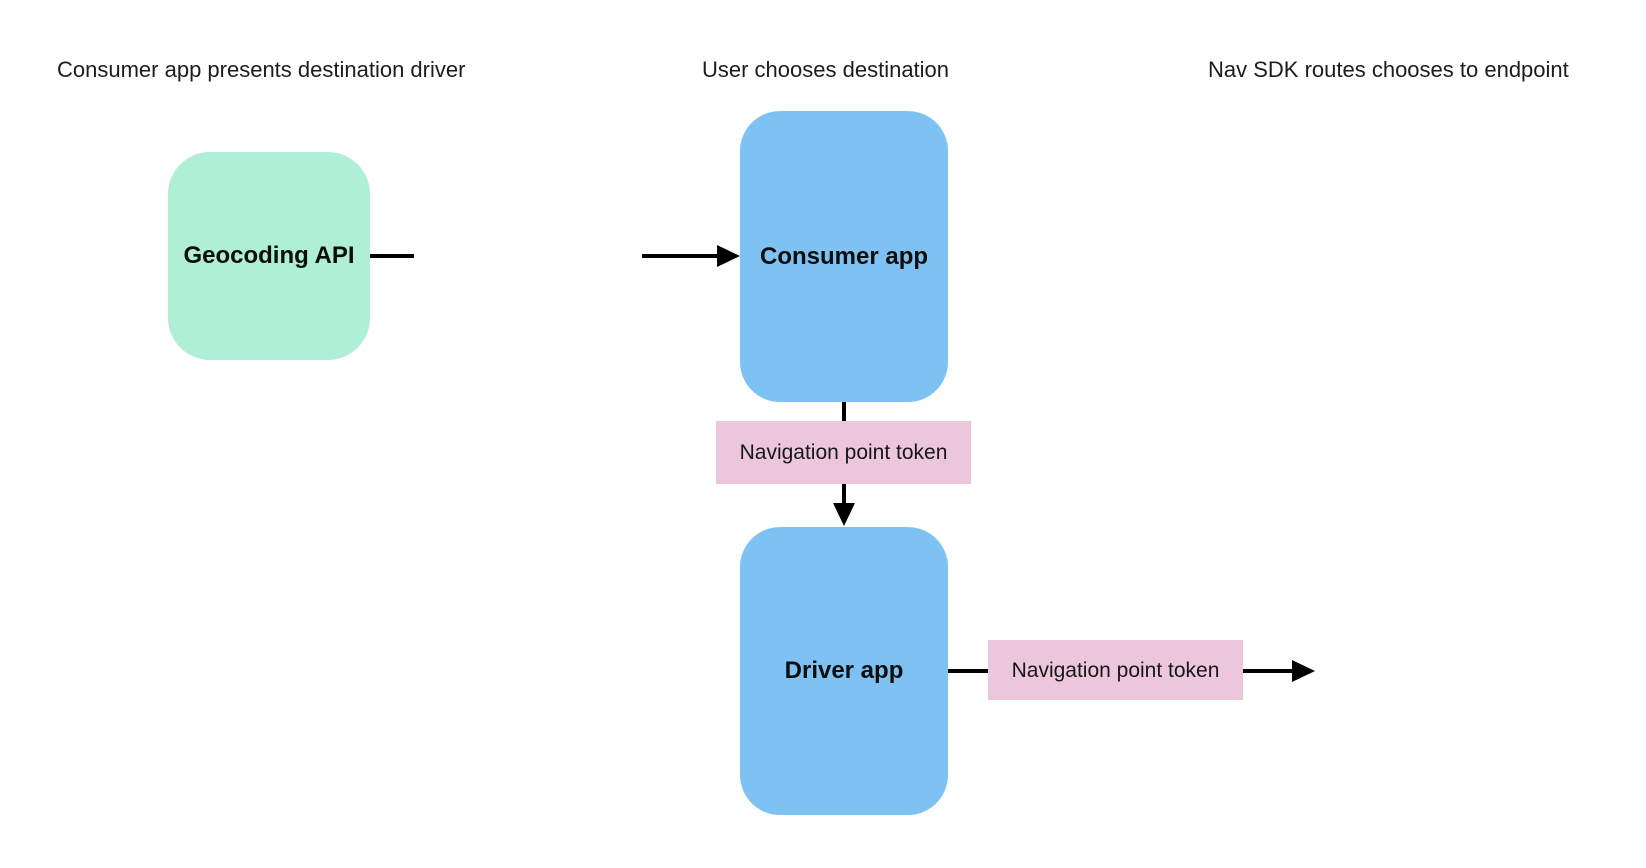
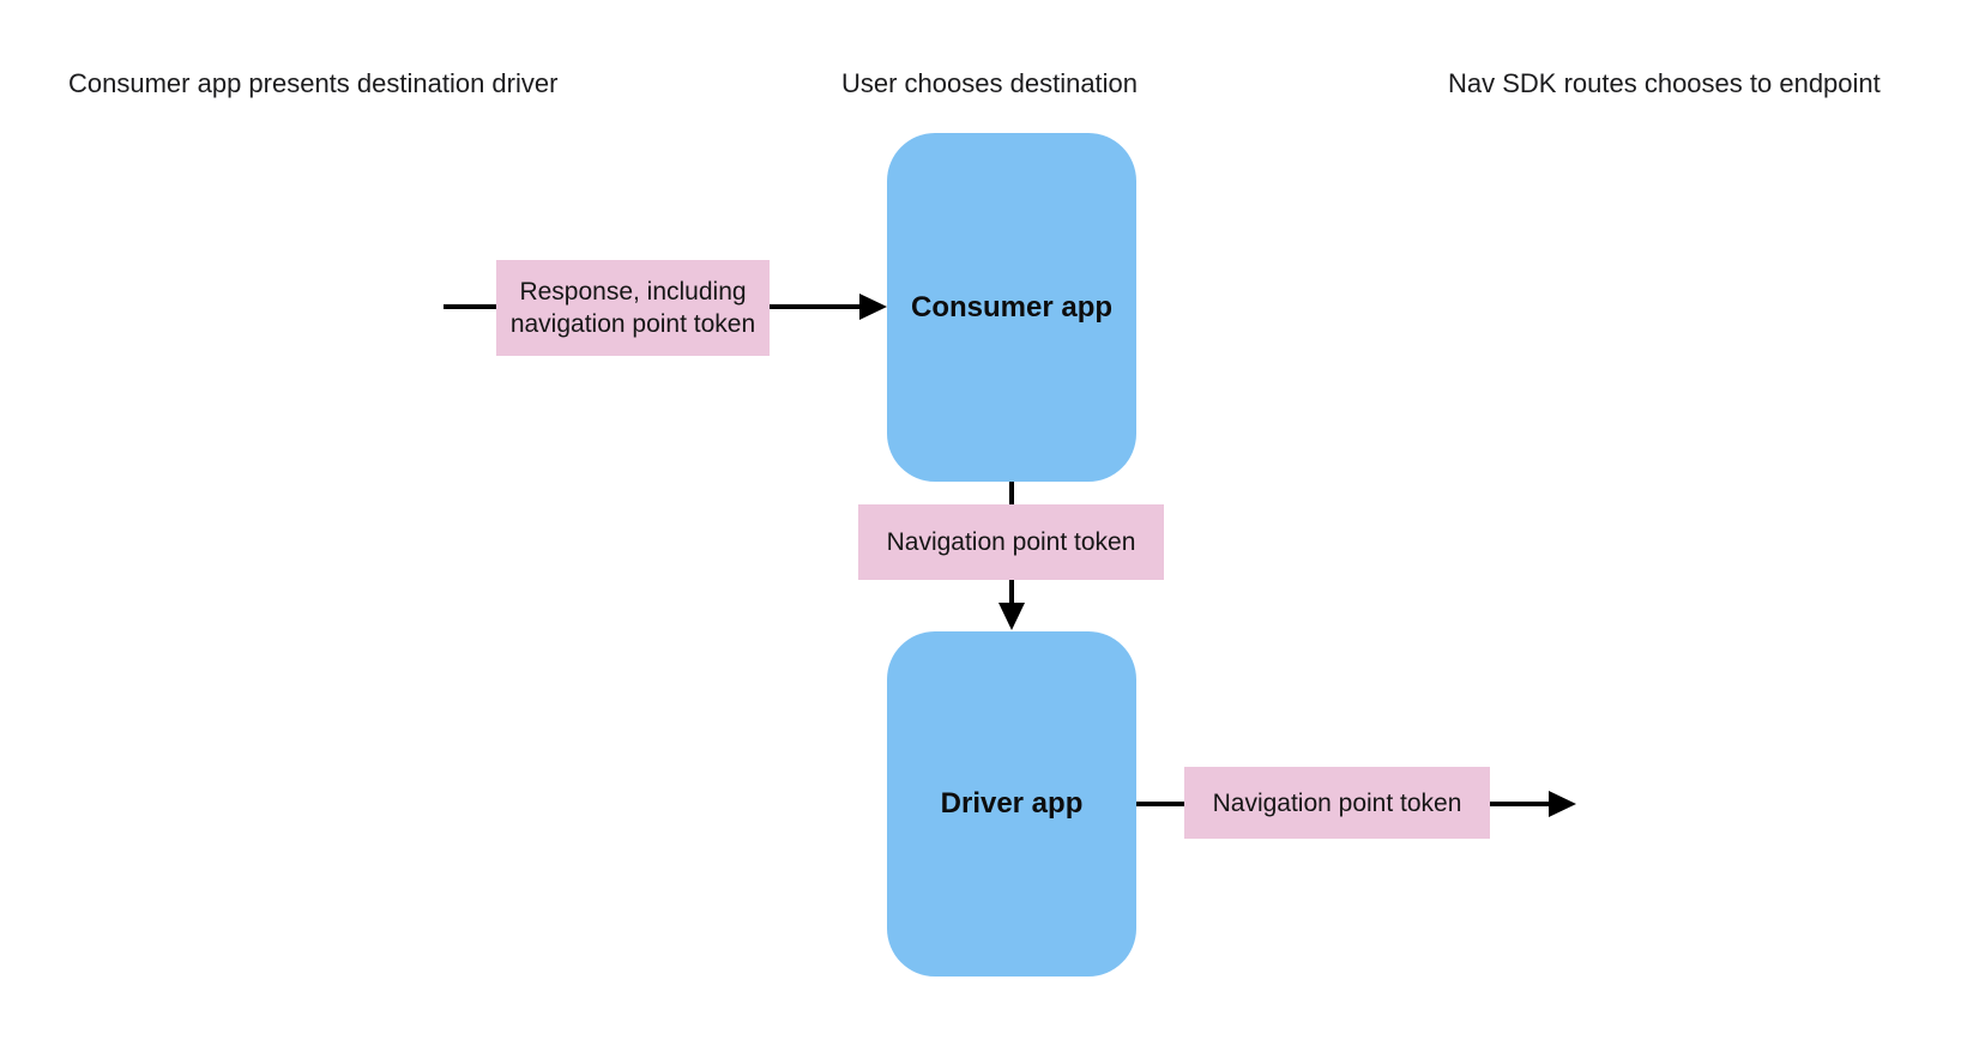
  Consumer app presents destination driver
  User chooses destination
  Nav SDK routes chooses to endpoint
- Geocoding API
  Consumer app
  Driver app
+ Response, including navigation point token
  Navigation point token
  Navigation point token
